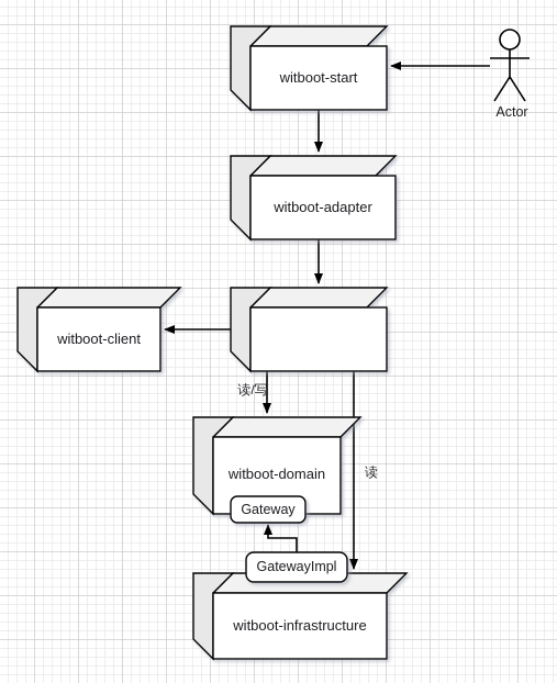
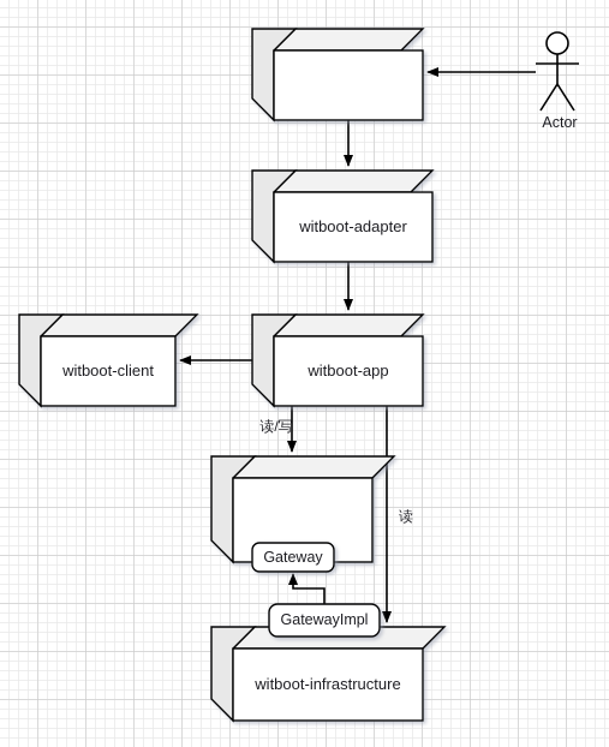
- witboot-start
  witboot-adapter
+ witboot-app
  witboot-client
- witboot-domain
  witboot-infrastructure
  Gateway
  GatewayImpl
  Actor
  读/写
  读
